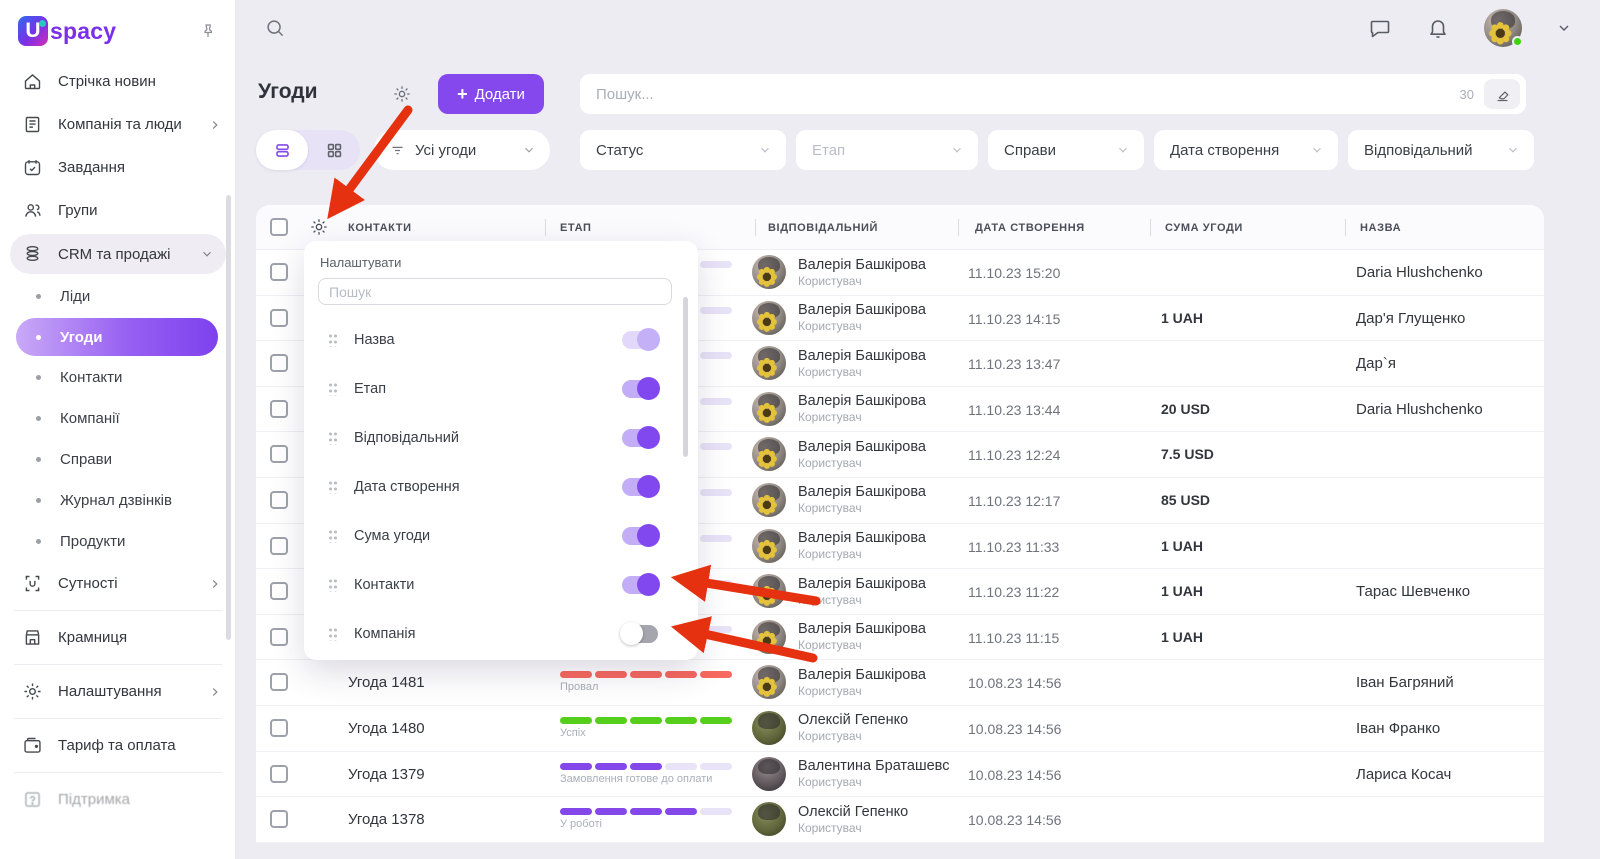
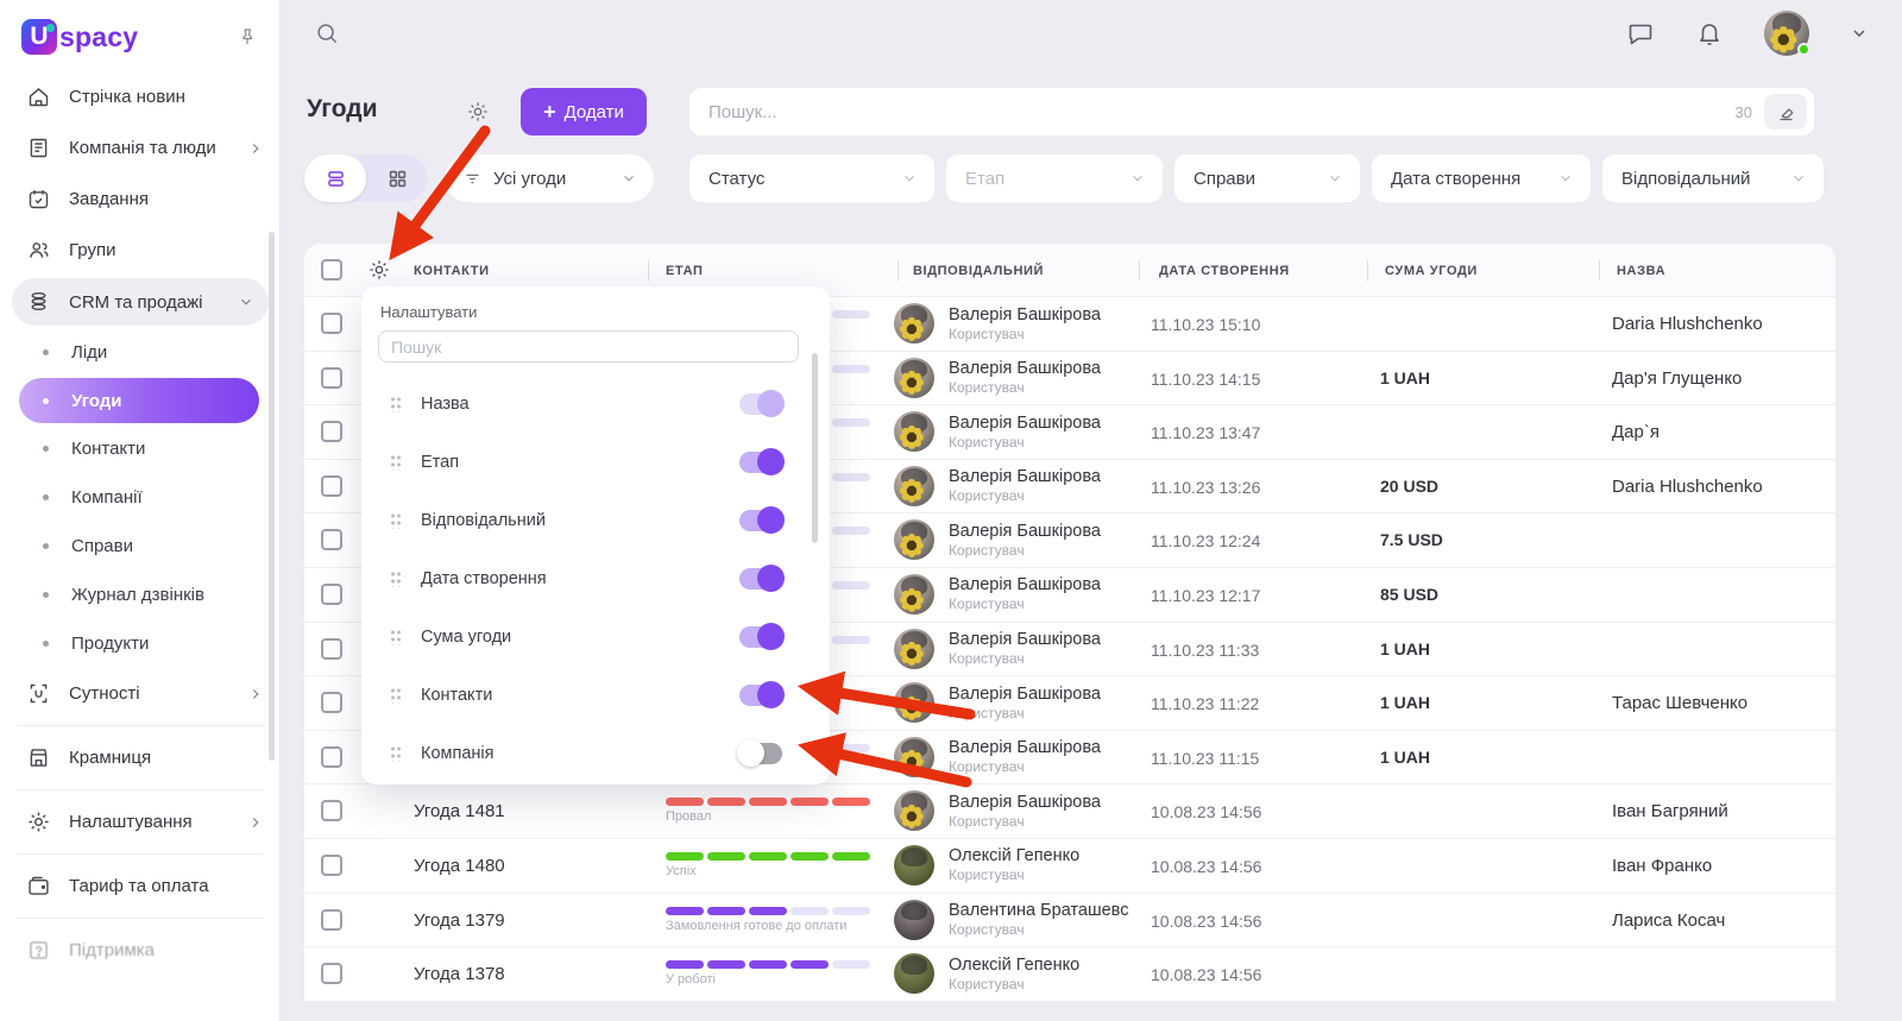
  U
  spacy
  Стрічка новин
  Компанія та люди
  Завдання
  Групи
  CRM та продажі
  Ліди
  Угоди
  Контакти
  Компанії
  Справи
  Журнал дзвінків
  Продукти
  Сутності
  Крамниця
  Налаштування
  Тариф та оплата
  Підтримка
  Угоди
  +
  Додати
  Пошук...
  30
  Усі угоди
  Статус
  Етап
  Справи
  Дата створення
  Відповідальний
  КОНТАКТИ
  ЕТАП
  ВІДПОВІДАЛЬНИЙ
  ДАТА СТВОРЕННЯ
  СУМА УГОДИ
  НАЗВА
  Валерія Башкірова
  Користувач
- 11.10.23 15:20
+ 11.10.23 15:10
  Daria Hlushchenko
  Валерія Башкірова
  Користувач
  11.10.23 14:15
  1 UAH
  Дар'я Глущенко
  Валерія Башкірова
  Користувач
  11.10.23 13:47
  Дар`я
  Валерія Башкірова
  Користувач
- 11.10.23 13:44
+ 11.10.23 13:26
  20 USD
  Daria Hlushchenko
  Валерія Башкірова
  Користувач
  11.10.23 12:24
  7.5 USD
  Валерія Башкірова
  Користувач
  11.10.23 12:17
  85 USD
  Валерія Башкірова
  Користувач
  11.10.23 11:33
  1 UAH
  Валерія Башкірова
  истувач
  11.10.23 11:22
  1 UAH
  Тарас Шевченко
  Валерія Башкірова
  Користувач
  11.10.23 11:15
  1 UAH
  Угода 1481
  Провал
  Валерія Башкірова
  Користувач
  10.08.23 14:56
  Іван Багряний
  Угода 1480
  Успіх
  Олексій Гепенко
  Користувач
  10.08.23 14:56
  Іван Франко
  Угода 1379
  Замовлення готове до оплати
  Валентина Браташевс
  Користувач
  10.08.23 14:56
  Лариса Косач
  Угода 1378
  У роботі
  Олексій Гепенко
  Користувач
  10.08.23 14:56
  Налаштувати
  Пошук
  Назва
  Етап
  Відповідальний
  Дата створення
  Сума угоди
  Контакти
  Компанія
